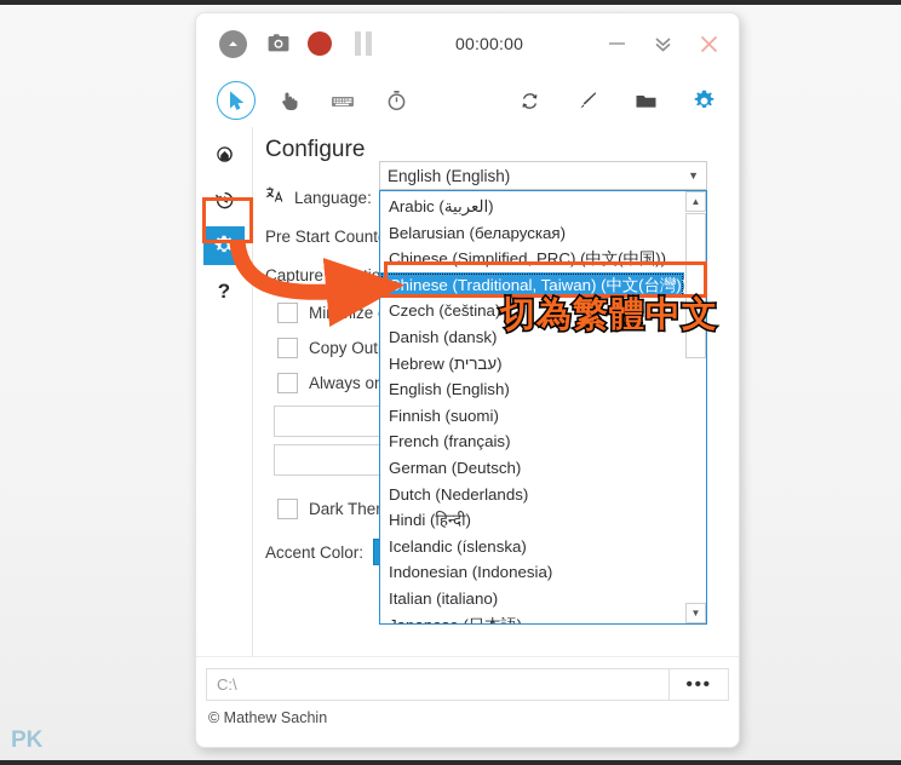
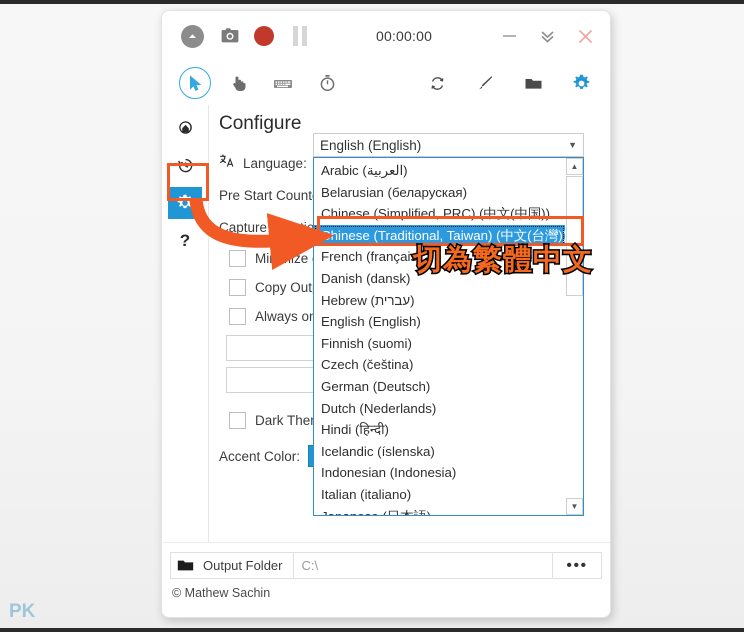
  00:00:00
  ?
  Configure
  Language:
  Pre Start Count
  Capture Duratio
  Minimize
  Copy Out
  Always o
  Dark The
  Accent Color:
  English (English)
  ▼
  Arabic (العربية)
  Belarusian (беларуская)
  Chinese (Simplified, PRC) (中文(中国))
  Chinese (Traditional, Taiwan) (中文(台灣)
- Czech (čeština)
+ French (français)
  Danish (dansk)
  Hebrew (עברית)
  English (English)
  Finnish (suomi)
- French (français)
+ Czech (čeština)
  German (Deutsch)
  Dutch (Nederlands)
  Hindi (हिन्दी)
  Icelandic (íslenska)
  Indonesian (Indonesia)
  Italian (italiano)
  ▲
  ▼
+ Output Folder
  C:\
  •••
  © Mathew Sachin
  切為繁體中文
  PK
